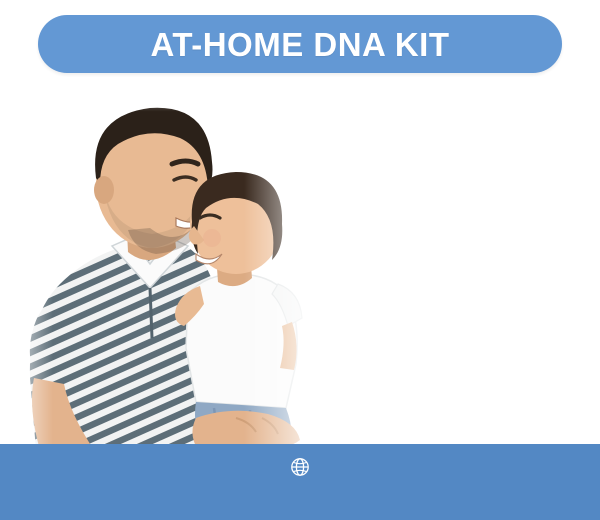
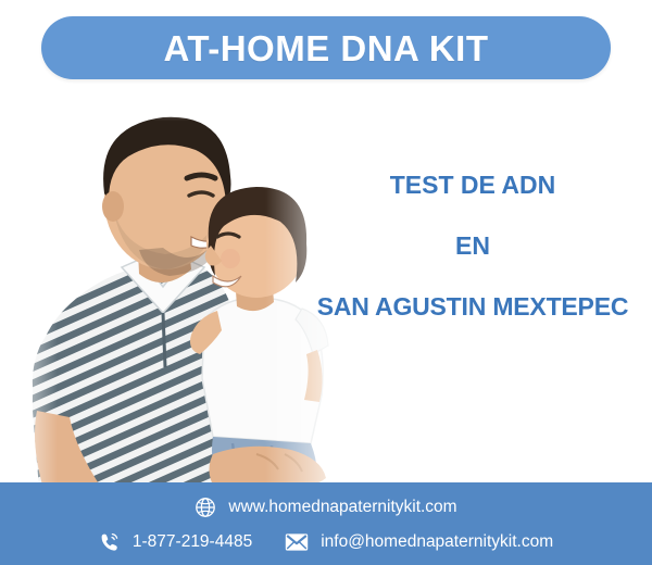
  AT-HOME DNA KIT
+ TEST DE ADN
+ EN
+ SAN AGUSTIN MEXTEPEC
+ www.homednapaternitykit.com
+ 1-877-219-4485
+ info@homednapaternitykit.com
